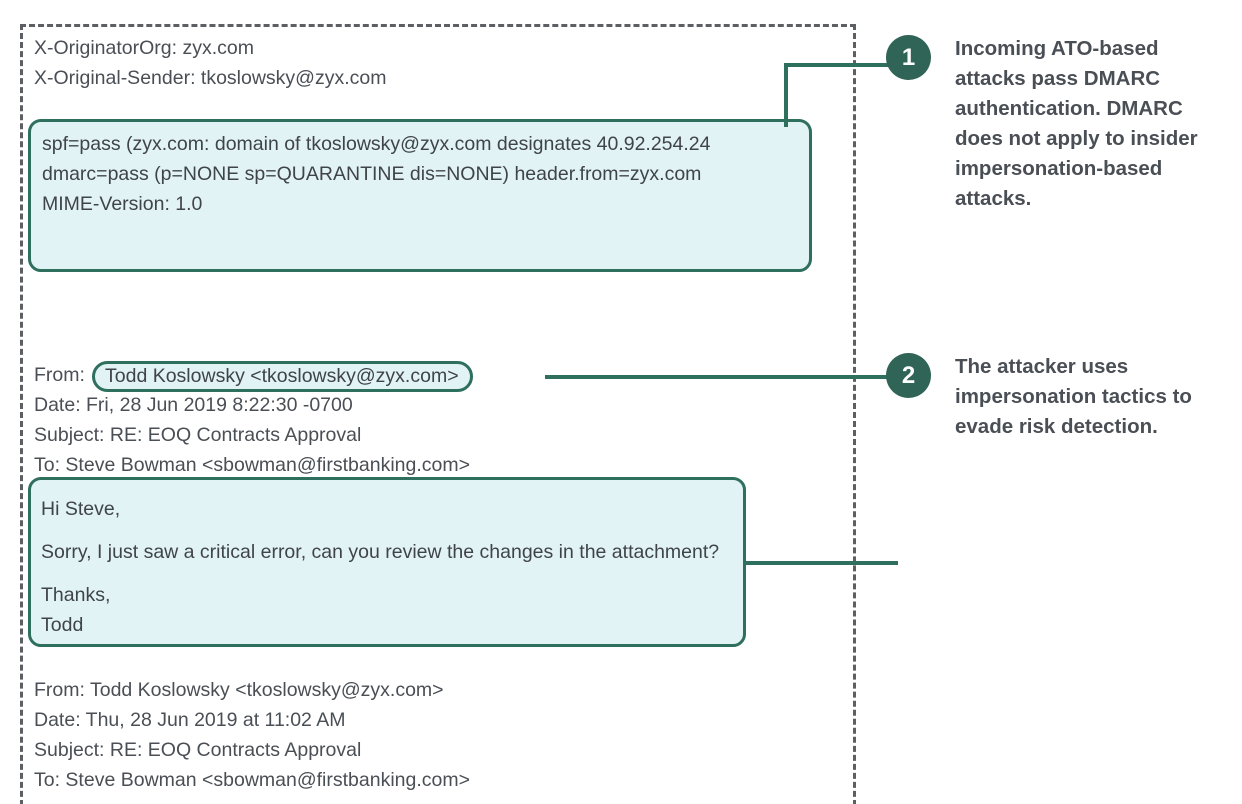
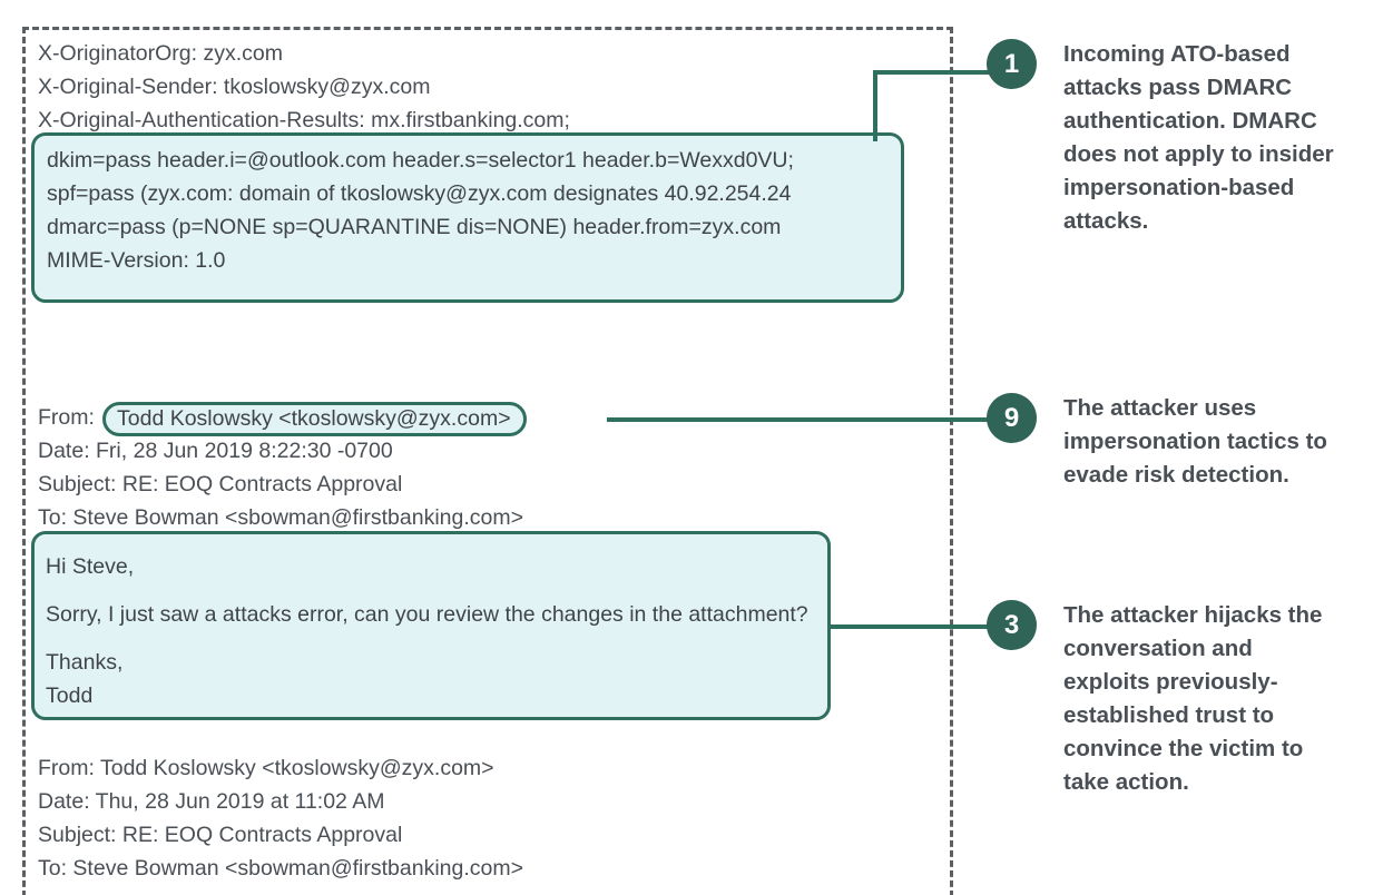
  X-OriginatorOrg: zyx.com
  X-Original-Sender: tkoslowsky@zyx.com
+ X-Original-Authentication-Results: mx.firstbanking.com;
+ dkim=pass header.i=@outlook.com header.s=selector1 header.b=Wexxd0VU;
  spf=pass (zyx.com: domain of tkoslowsky@zyx.com designates 40.92.254.24
  dmarc=pass (p=NONE sp=QUARANTINE dis=NONE) header.from=zyx.com
  MIME-Version: 1.0
  From:
  Date: Fri, 28 Jun 2019 8:22:30 -0700
  Subject: RE: EOQ Contracts Approval
  To: Steve Bowman <sbowman@firstbanking.com>
  Todd Koslowsky <tkoslowsky@zyx.com>
  Hi Steve,
- Sorry, I just saw a critical error, can you review the changes in the attachment?
+ Sorry, I just saw a attacks error, can you review the changes in the attachment?
  Thanks,
  Todd
  From: Todd Koslowsky <tkoslowsky@zyx.com>
  Date: Thu, 28 Jun 2019 at 11:02 AM
  Subject: RE: EOQ Contracts Approval
  To: Steve Bowman <sbowman@firstbanking.com>
  1
  Incoming ATO-based attacks pass DMARC authentication. DMARC does not apply to insider impersonation-based attacks.
- 2
+ 9
  The attacker uses impersonation tactics to evade risk detection.
+ 3
+ The attacker hijacks the conversation and exploits previously-established trust to convince the victim to take action.
